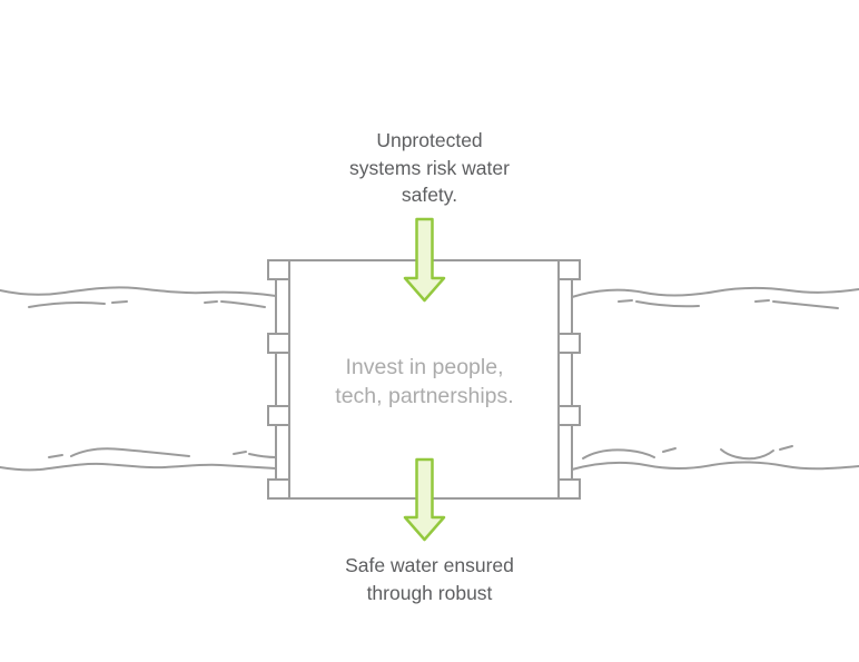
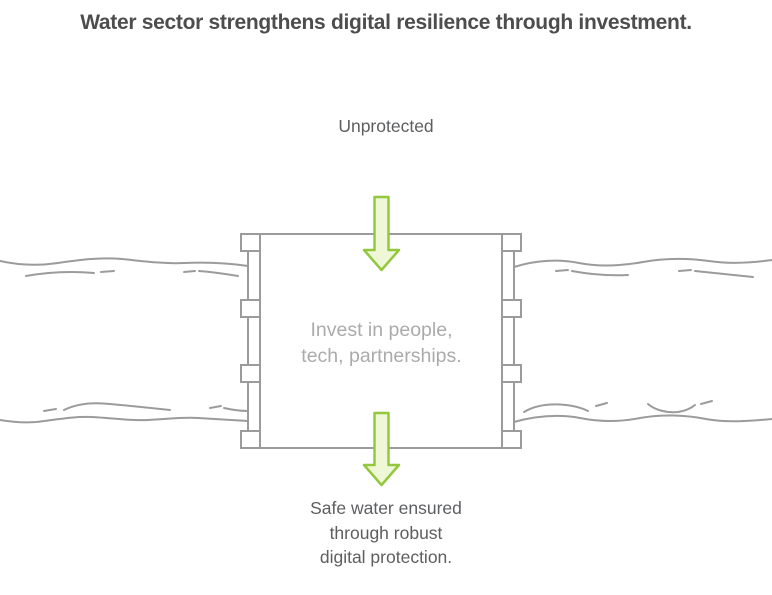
+ Water sector strengthens digital resilience through investment.
  Unprotected
- systems risk water
- safety.
  Invest in people,
  tech, partnerships.
  Safe water ensured
  through robust
+ digital protection.
